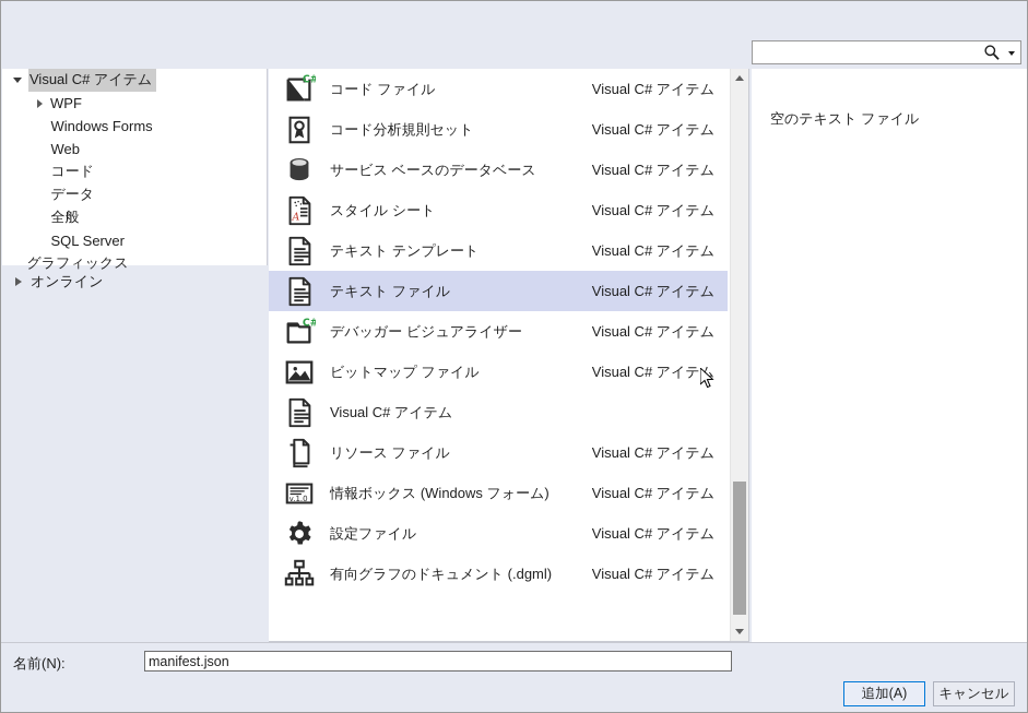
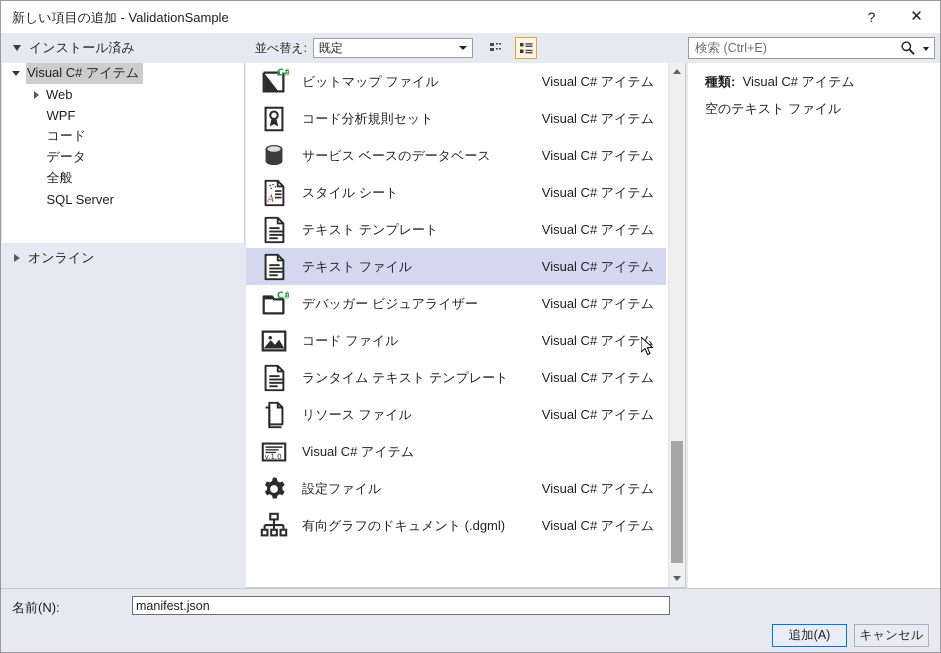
+ 新しい項目の追加 - ValidationSample
+ ?
+ ✕
+ インストール済み
+ 並べ替え:
+ 既定
  Visual C# アイテム
- WPF
+ Web
- Windows Forms
- Web
+ WPF
  コード
  データ
  全般
  SQL Server
- グラフィックス
  オンライン
  C#
- コード ファイル
+ ビットマップ ファイル
  Visual C# アイテム
  コード分析規則セット
  Visual C# アイテム
  サービス ベースのデータベース
  Visual C# アイテム
  A
  スタイル シート
  Visual C# アイテム
  テキスト テンプレート
  Visual C# アイテム
  テキスト ファイル
  Visual C# アイテム
  C#
  デバッガー ビジュアライザー
  Visual C# アイテム
- ビットマップ ファイル
+ コード ファイル
  Visual C# アイテム
+ ランタイム テキスト テンプレート
  Visual C# アイテム
  リソース ファイル
  Visual C# アイテム
  v.1.0
- 情報ボックス (Windows フォーム)
  Visual C# アイテム
  設定ファイル
  Visual C# アイテム
  有向グラフのドキュメント (.dgml)
  Visual C# アイテム
+ 検索 (Ctrl+E)
+ 種類: Visual C# アイテム
  空のテキスト ファイル
  名前(N):
  manifest.json
  追加(A)
  キャンセル
